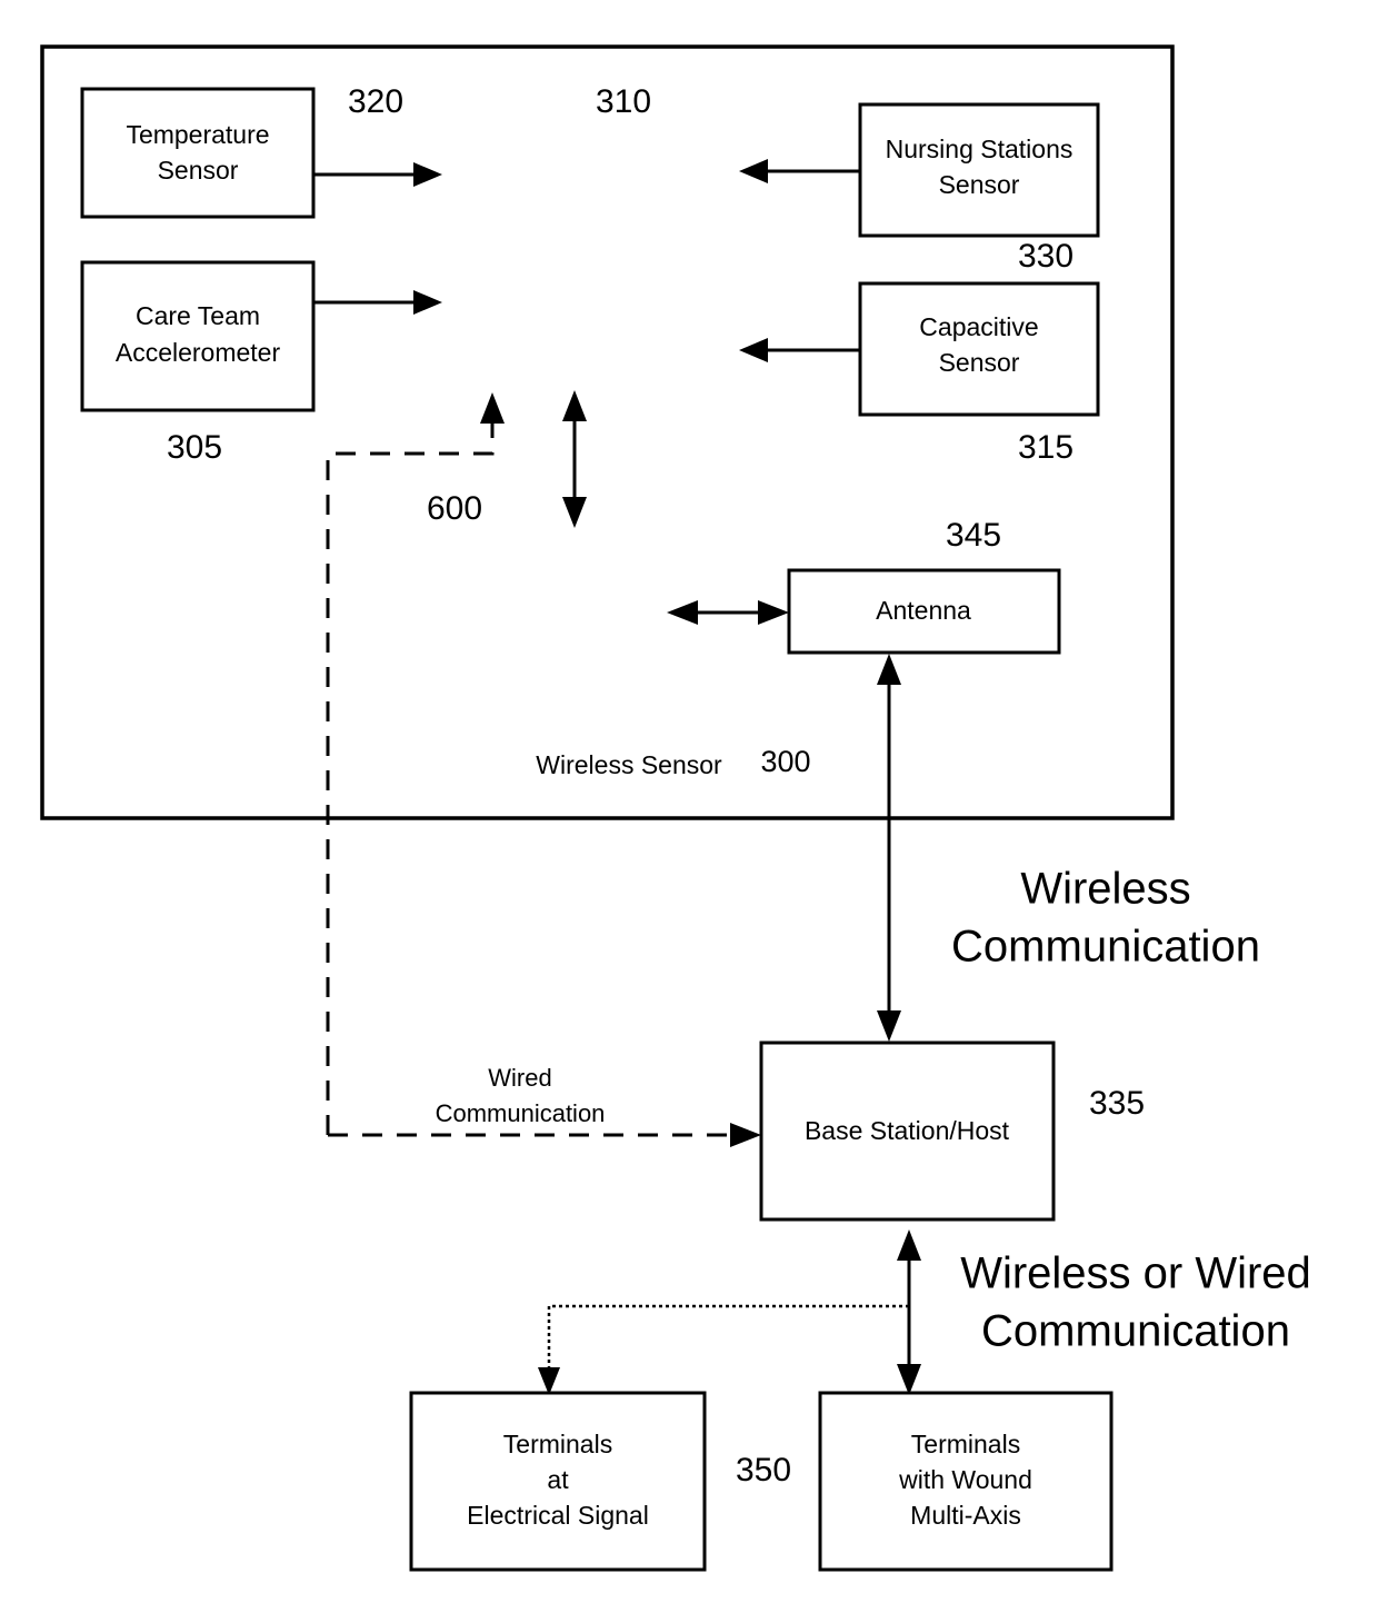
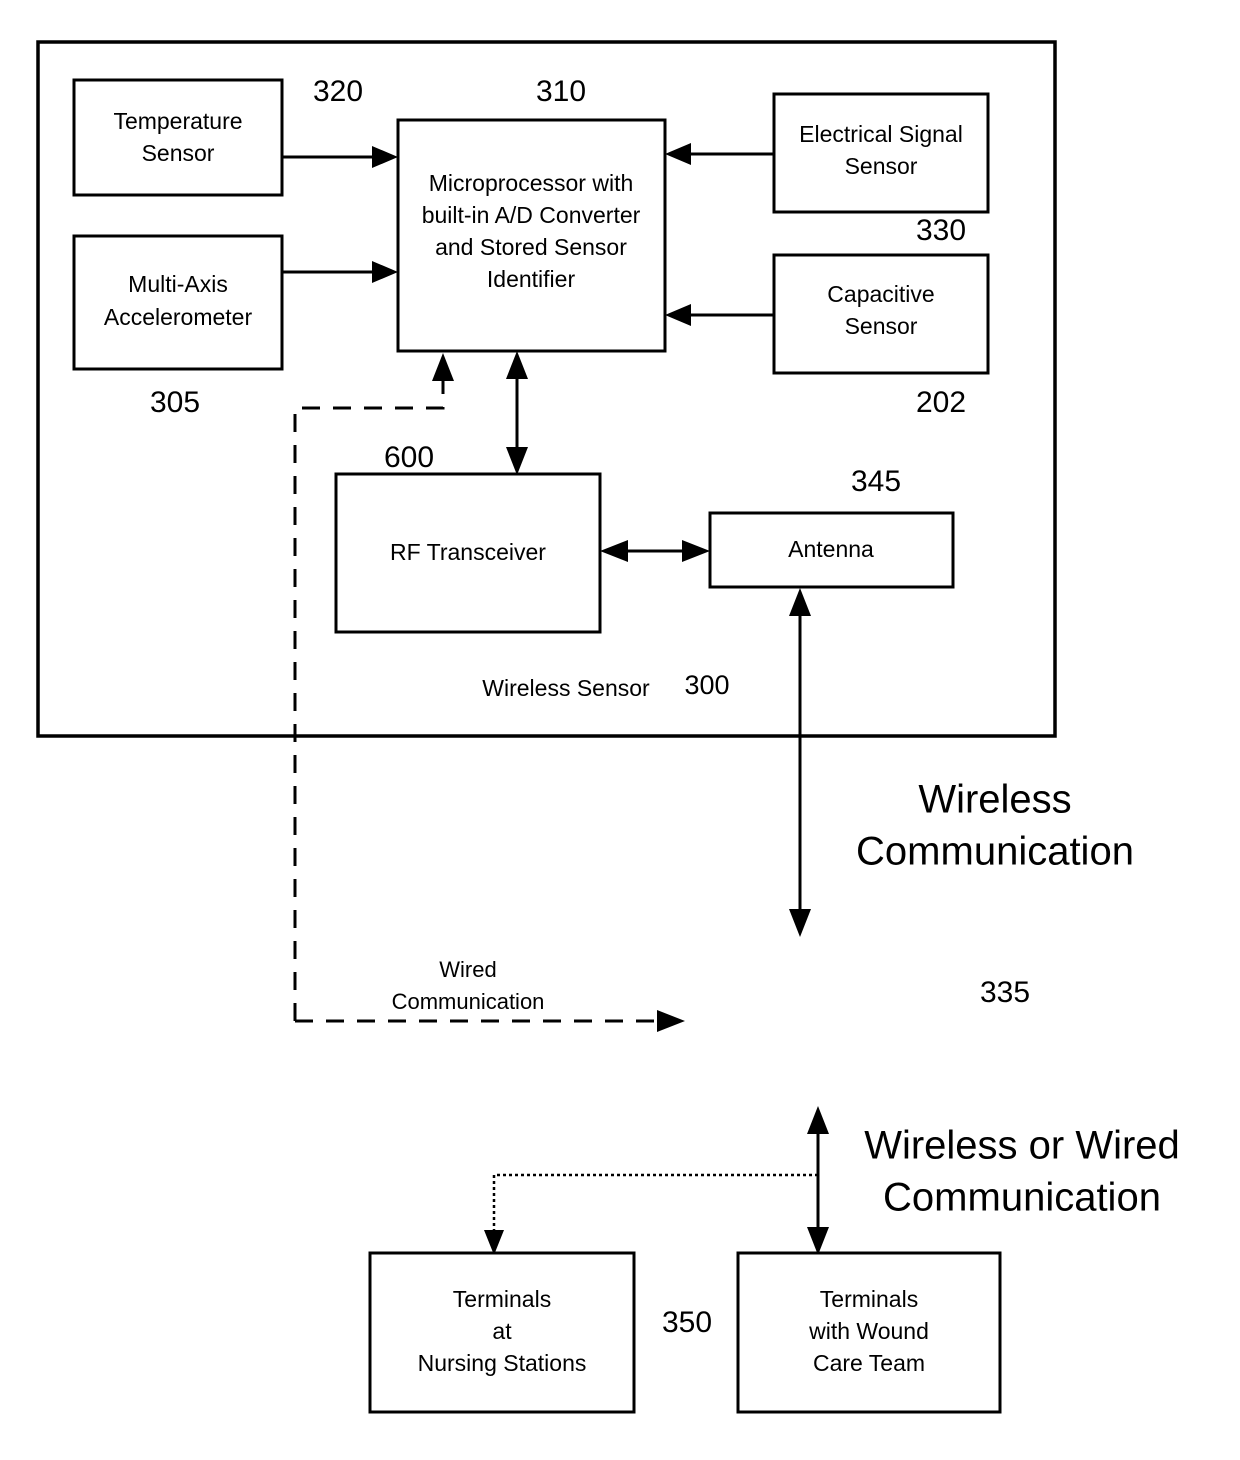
  Temperature
  Sensor
  320
- Care Team
+ Multi-Axis
  Accelerometer
  305
+ Microprocessor with
+ built-in A/D Converter
+ and Stored Sensor
+ Identifier
  310
- Nursing Stations
+ Electrical Signal
  Sensor
  330
  Capacitive
  Sensor
- 315
+ 202
+ RF Transceiver
  600
  Antenna
  345
  Wireless Sensor
  300
  Wireless
  Communication
  Wired
  Communication
- Base Station/Host
  335
  Wireless or Wired
  Communication
  Terminals
  at
- Electrical Signal
+ Nursing Stations
  Terminals
  with Wound
- Multi-Axis
+ Care Team
  350
